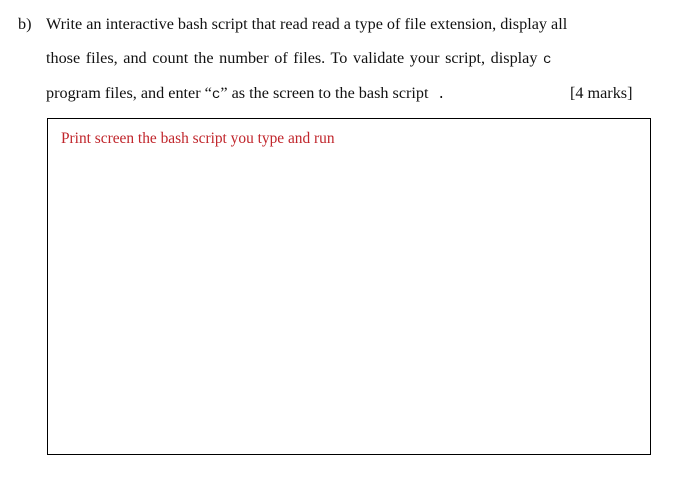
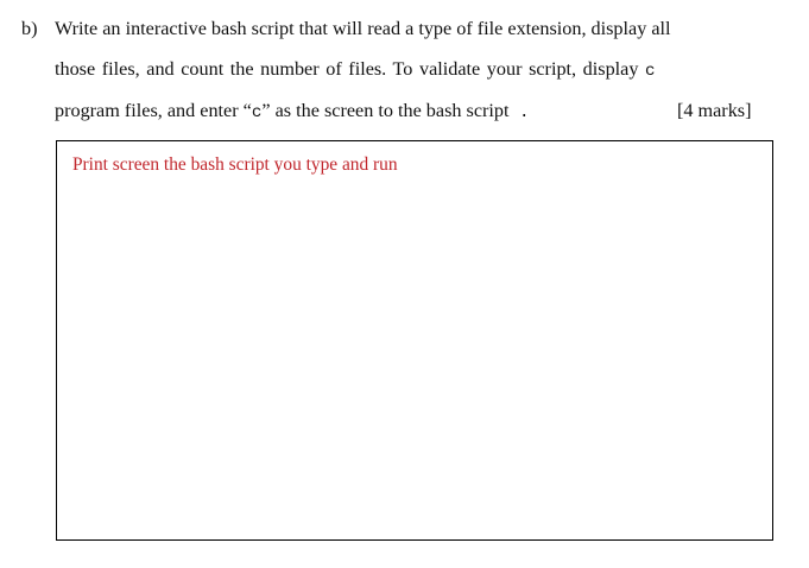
  b)
- Write an interactive bash script that read read a type of file extension, display all
+ Write an interactive bash script that will read a type of file extension, display all
  those files, and count the number of files. To validate your script, display c
  program files, and enter “c” as the screen to the bash script .
  [4 marks]
  Print screen the bash script you type and run
